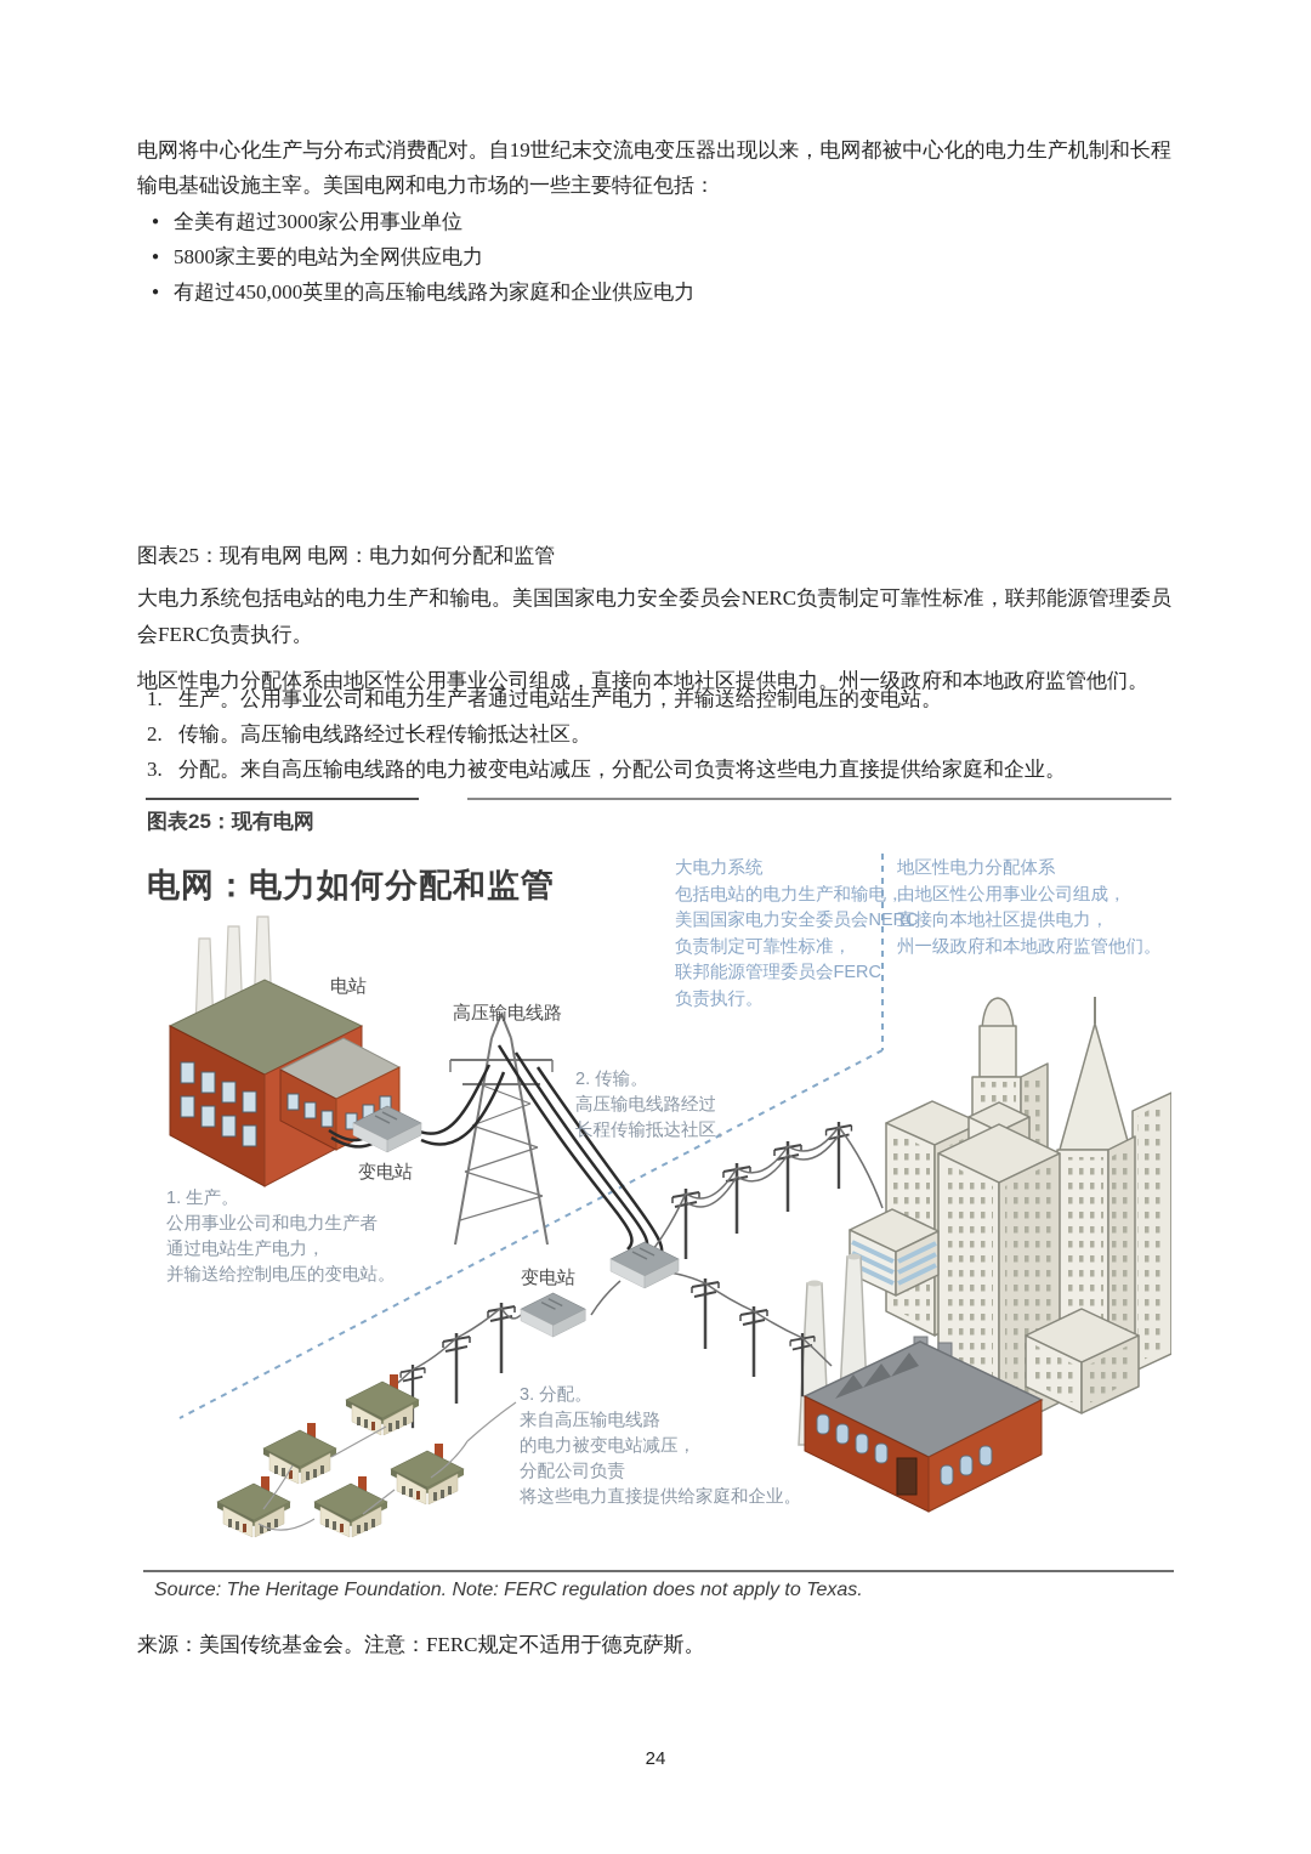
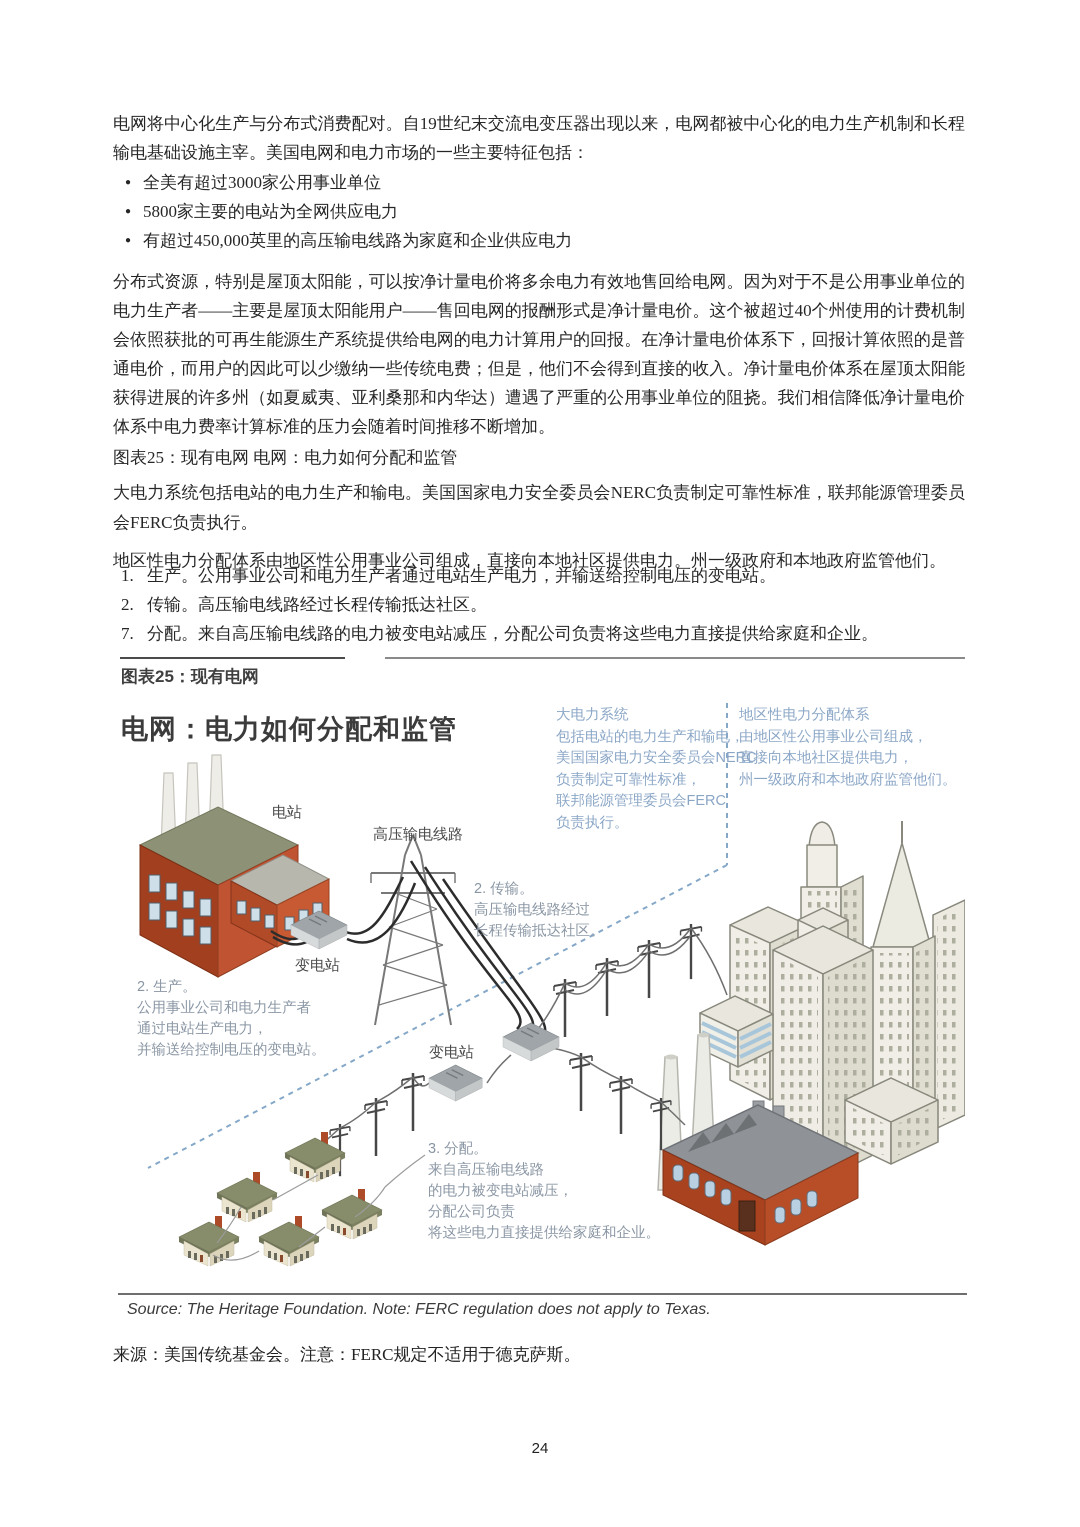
  电网将中心化生产与分布式消费配对。自19世纪末交流电变压器出现以来，电网都被中心化的电力生产机制和长程输电基础设施主宰。美国电网和电力市场的一些主要特征包括：
  ●
  全美有超过3000家公用事业单位
  ●
  5800家主要的电站为全网供应电力
  ●
  有超过450,000英里的高压输电线路为家庭和企业供应电力
+ 分布式资源，特别是屋顶太阳能，可以按净计量电价将多余电力有效地售回给电网。因为对于不是公用事业单位的电力生产者——主要是屋顶太阳能用户——售回电网的报酬形式是净计量电价。这个被超过40个州使用的计费机制会依照获批的可再生能源生产系统提供给电网的电力计算用户的回报。在净计量电价体系下，回报计算依照的是普通电价，而用户的因此可以少缴纳一些传统电费；但是，他们不会得到直接的收入。净计量电价体系在屋顶太阳能获得进展的许多州（如夏威夷、亚利桑那和内华达）遭遇了严重的公用事业单位的阻挠。我们相信降低净计量电价体系中电力费率计算标准的压力会随着时间推移不断增加。
  图表25：现有电网 电网：电力如何分配和监管
  大电力系统包括电站的电力生产和输电。美国国家电力安全委员会NERC负责制定可靠性标准，联邦能源管理委员会FERC负责执行。
  地区性电力分配体系由地区性公用事业公司组成，直接向本地社区提供电力。州一级政府和本地政府监管他们。
  1.
  生产。公用事业公司和电力生产者通过电站生产电力，并输送给控制电压的变电站。
  2.
  传输。高压输电线路经过长程传输抵达社区。
- 3.
+ 7.
  分配。来自高压输电线路的电力被变电站减压，分配公司负责将这些电力直接提供给家庭和企业。
  图表25：现有电网
  电网：电力如何分配和监管
  大电力系统
  包括电站的电力生产和输电，
  美国国家电力安全委员会NERC
  负责制定可靠性标准，
  联邦能源管理委员会FERC
  负责执行。
  地区性电力分配体系
  由地区性公用事业公司组成，
  直接向本地社区提供电力，
  州一级政府和本地政府监管他们。
  电站
  高压输电线路
  变电站
  变电站
- 1. 生产。
+ 2. 生产。
  公用事业公司和电力生产者
  通过电站生产电力，
  并输送给控制电压的变电站。
  2. 传输。
  高压输电线路经过
  长程传输抵达社区。
  3. 分配。
  来自高压输电线路
  的电力被变电站减压，
  分配公司负责
  将这些电力直接提供给家庭和企业。
  Source: The Heritage Foundation. Note: FERC regulation does not apply to Texas.
  来源：美国传统基金会。注意：FERC规定不适用于德克萨斯。
  24
